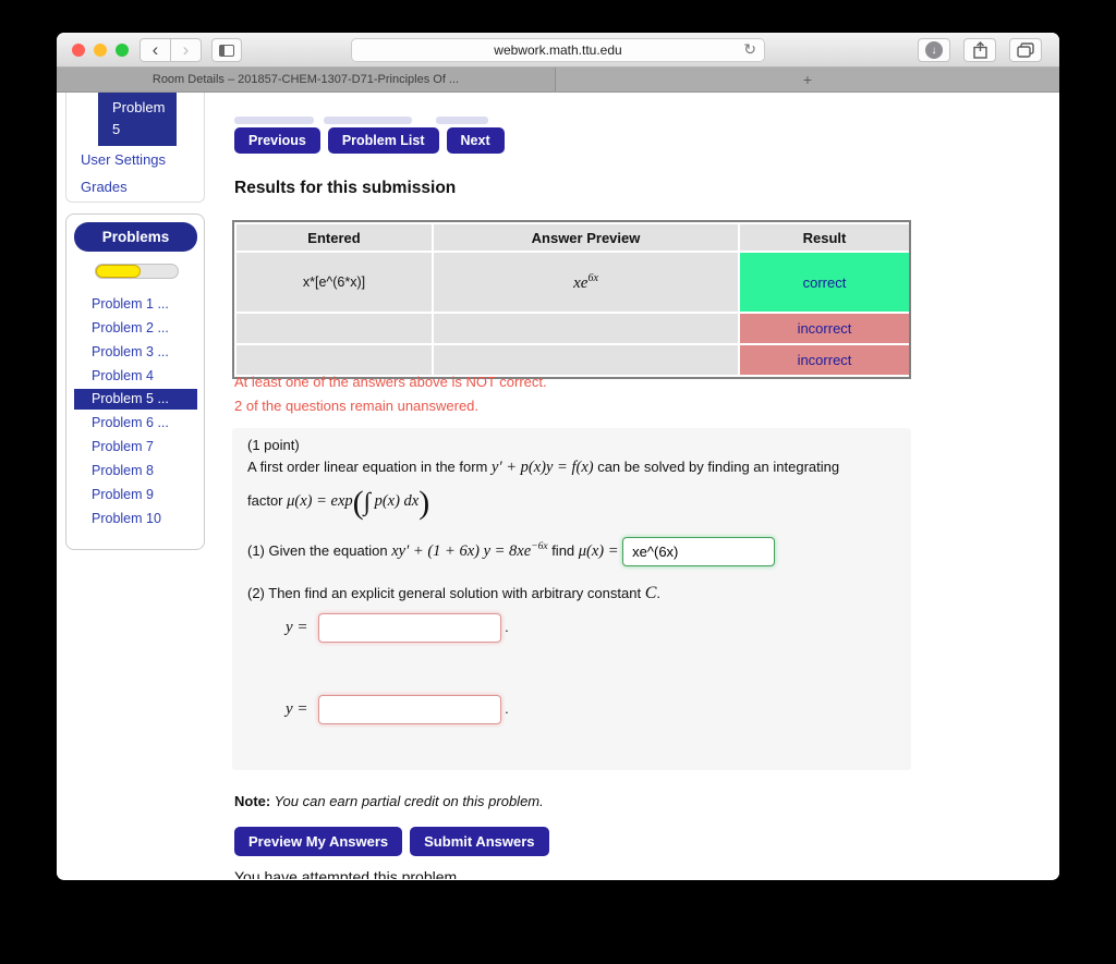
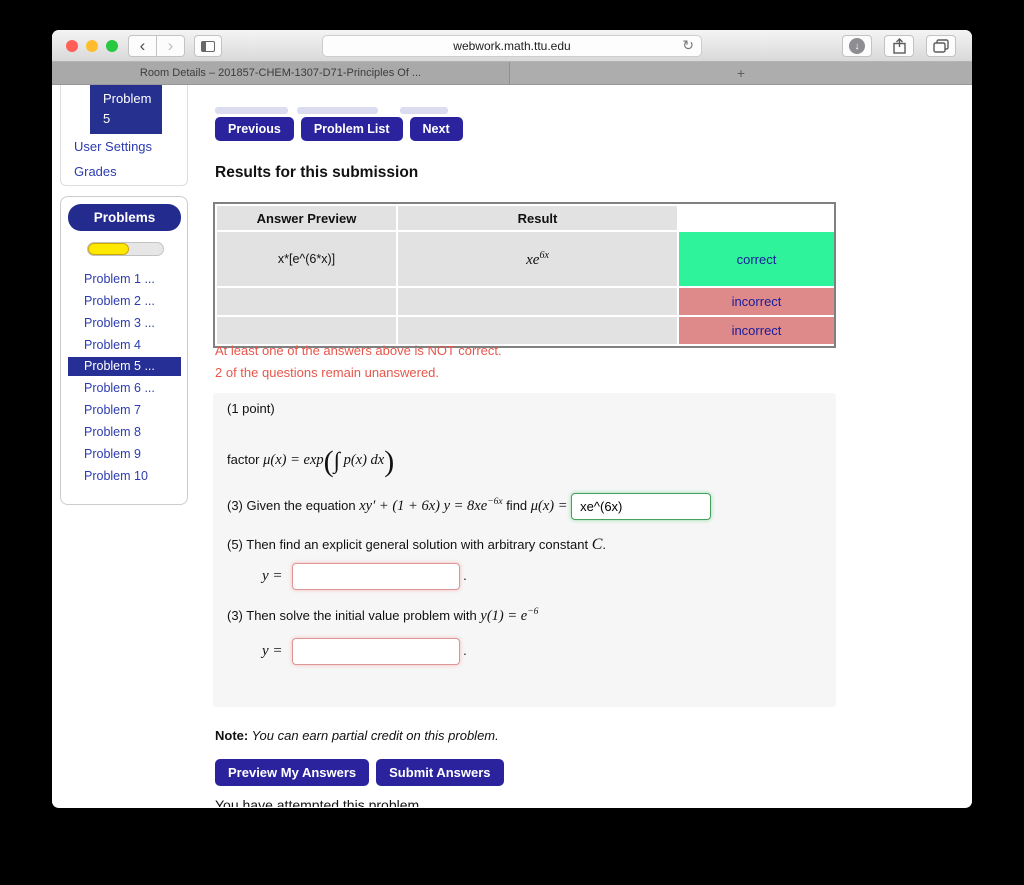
  ‹
  ›
  webwork.math.ttu.edu
  ↻
  ↓
  Room Details – 201857-CHEM-1307-D71-Principles Of ...
  +
  Problem
  5
  User Settings
  Grades
  Problems
  Problem 1 ...
  Problem 2 ...
  Problem 3 ...
  Problem 4
  Problem 5 ...
  Problem 6 ...
  Problem 7
  Problem 8
  Problem 9
  Problem 10
  Previous
  Problem List
  Next
  Results for this submission
- Entered
  Answer Preview
  Result
  x*[e^(6*x)]
  xe6x
  correct
  incorrect
  incorrect
  At least one of the answers above is NOT correct.
  2 of the questions remain unanswered.
  (1 point)
- A first order linear equation in the form y′ + p(x)y = f(x) can be solved by finding an integrating
  factor μ(x) = exp(∫ p(x) dx)
- (1) Given the equation xy′ + (1 + 6x) y = 8xe−6x find μ(x) = xe^(6x)
+ (3) Given the equation xy′ + (1 + 6x) y = 8xe−6x find μ(x) = xe^(6x)
- (2) Then find an explicit general solution with arbitrary constant C.
+ (5) Then find an explicit general solution with arbitrary constant C.
  y = .
+ (3) Then solve the initial value problem with y(1) = e−6
  y = .
  Note: You can earn partial credit on this problem.
  Preview My Answers
  Submit Answers
  You have attempted this problem
